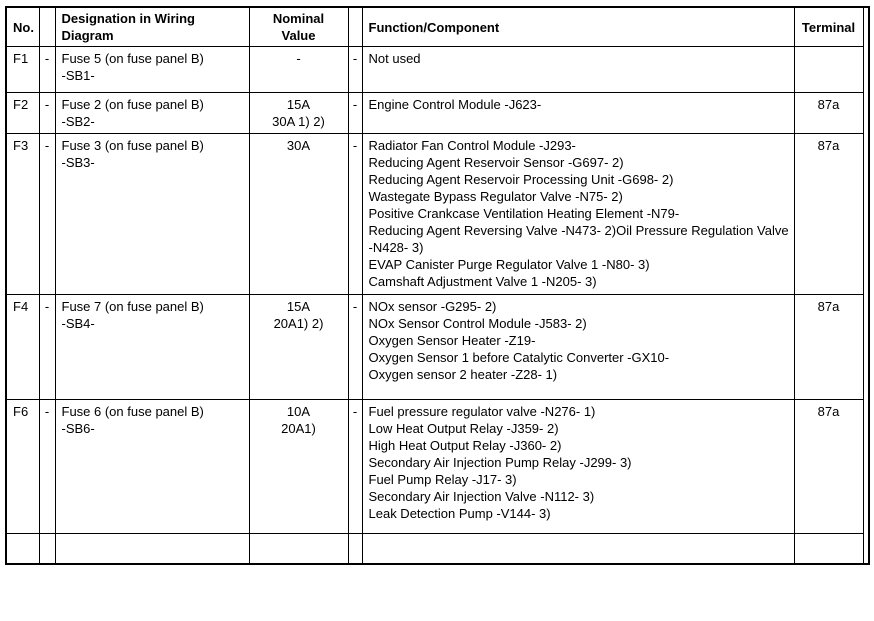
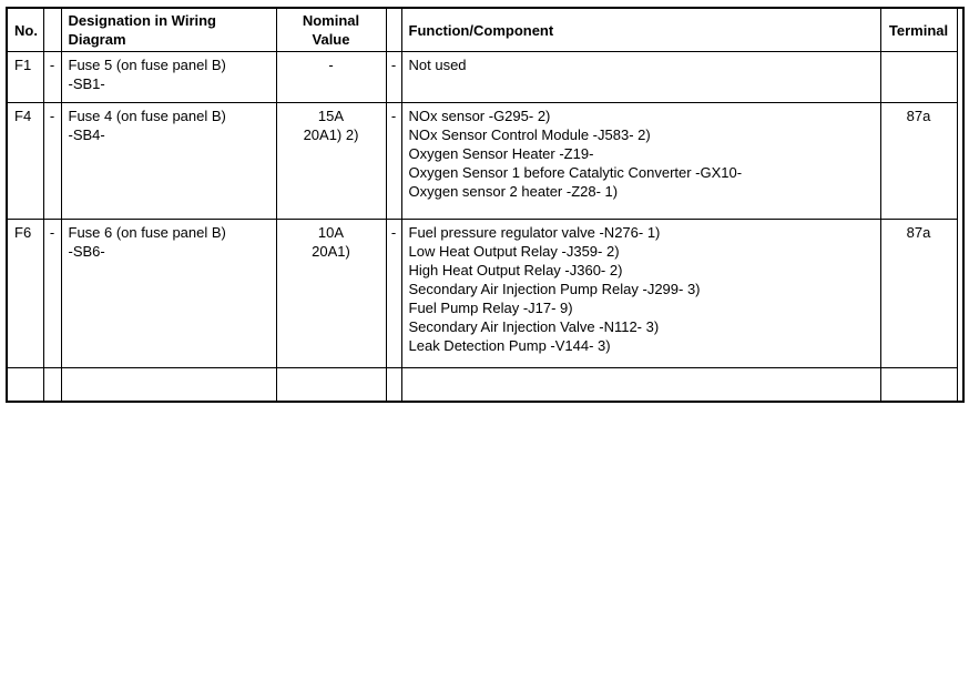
  No.		Designation in Wiring Diagram	Nominal Value		Function/Component	Terminal
  F1	-	Fuse 5 (on fuse panel B)-SB1-	-	-	Not used
- F2	-	Fuse 2 (on fuse panel B)-SB2-	15A30A 1) 2)	-	Engine Control Module -J623-	87a
- F3	-	Fuse 3 (on fuse panel B)-SB3-	30A	-	Radiator Fan Control Module -J293-Reducing Agent Reservoir Sensor -G697- 2)Reducing Agent Reservoir Processing Unit -G698- 2)Wastegate Bypass Regulator Valve -N75- 2)Positive Crankcase Ventilation Heating Element -N79-Reducing Agent Reversing Valve -N473- 2)Oil Pressure Regulation Valve -N428- 3)EVAP Canister Purge Regulator Valve 1 -N80- 3)Camshaft Adjustment Valve 1 -N205- 3)	87a
- F4	-	Fuse 7 (on fuse panel B)-SB4-	15A20A1) 2)	-	NOx sensor -G295- 2)NOx Sensor Control Module -J583- 2)Oxygen Sensor Heater -Z19-Oxygen Sensor 1 before Catalytic Converter -GX10-Oxygen sensor 2 heater -Z28- 1)	87a
+ F4	-	Fuse 4 (on fuse panel B)-SB4-	15A20A1) 2)	-	NOx sensor -G295- 2)NOx Sensor Control Module -J583- 2)Oxygen Sensor Heater -Z19-Oxygen Sensor 1 before Catalytic Converter -GX10-Oxygen sensor 2 heater -Z28- 1)	87a
- F6	-	Fuse 6 (on fuse panel B)-SB6-	10A20A1)	-	Fuel pressure regulator valve -N276- 1)Low Heat Output Relay -J359- 2)High Heat Output Relay -J360- 2)Secondary Air Injection Pump Relay -J299- 3)Fuel Pump Relay -J17- 3)Secondary Air Injection Valve -N112- 3)Leak Detection Pump -V144- 3)	87a
+ F6	-	Fuse 6 (on fuse panel B)-SB6-	10A20A1)	-	Fuel pressure regulator valve -N276- 1)Low Heat Output Relay -J359- 2)High Heat Output Relay -J360- 2)Secondary Air Injection Pump Relay -J299- 3)Fuel Pump Relay -J17- 9)Secondary Air Injection Valve -N112- 3)Leak Detection Pump -V144- 3)	87a
